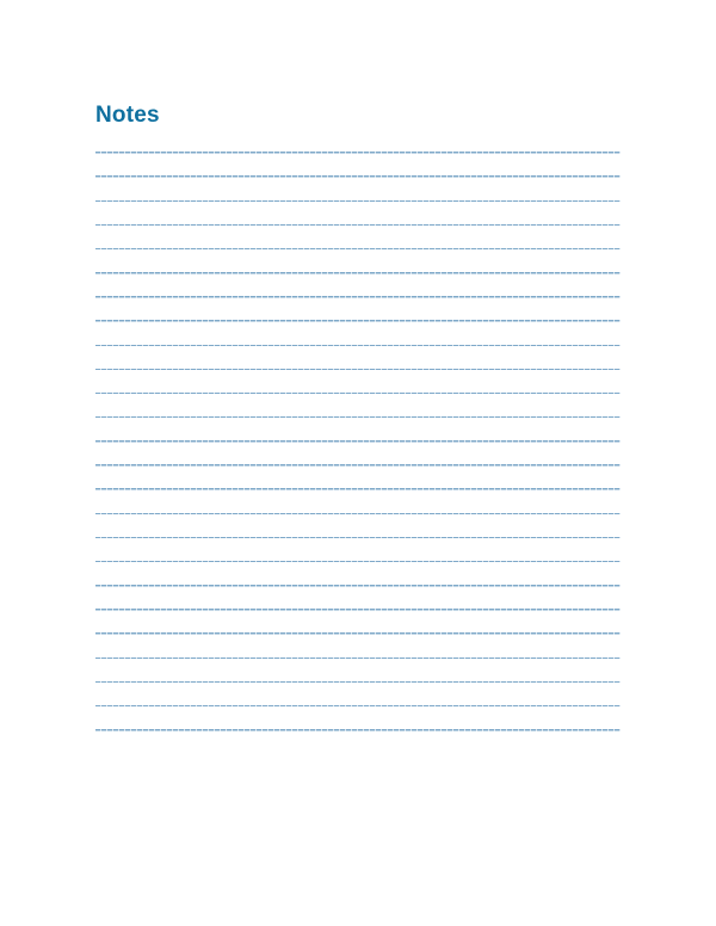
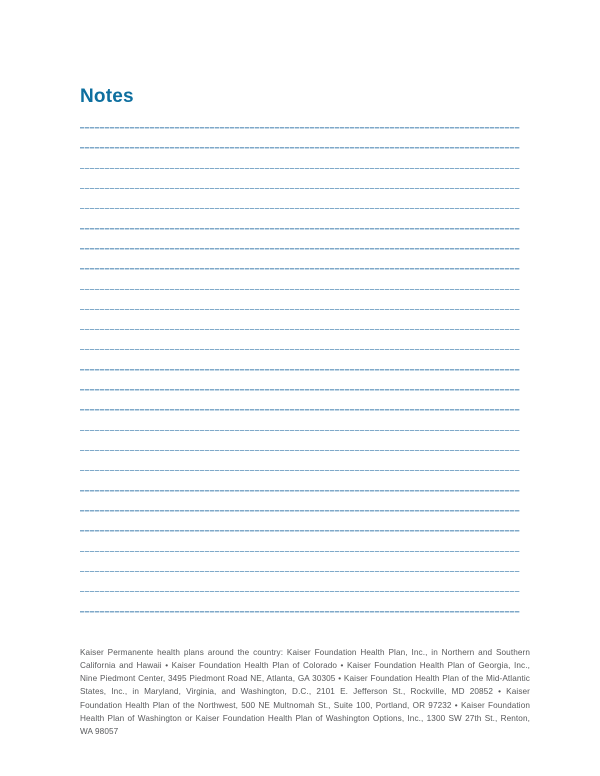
  Notes
+ Kaiser Permanente health plans around the country: Kaiser Foundation Health Plan, Inc., in Northern and Southern California and Hawaii • Kaiser Foundation Health Plan of Colorado • Kaiser Foundation Health Plan of Georgia, Inc., Nine Piedmont Center, 3495 Piedmont Road NE, Atlanta, GA 30305 • Kaiser Foundation Health Plan of the Mid-Atlantic States, Inc., in Maryland, Virginia, and Washington, D.C., 2101 E. Jefferson St., Rockville, MD 20852 • Kaiser Foundation Health Plan of the Northwest, 500 NE Multnomah St., Suite 100, Portland, OR 97232 • Kaiser Foundation Health Plan of Washington or Kaiser Foundation Health Plan of Washington Options, Inc., 1300 SW 27th St., Renton, WA 98057
